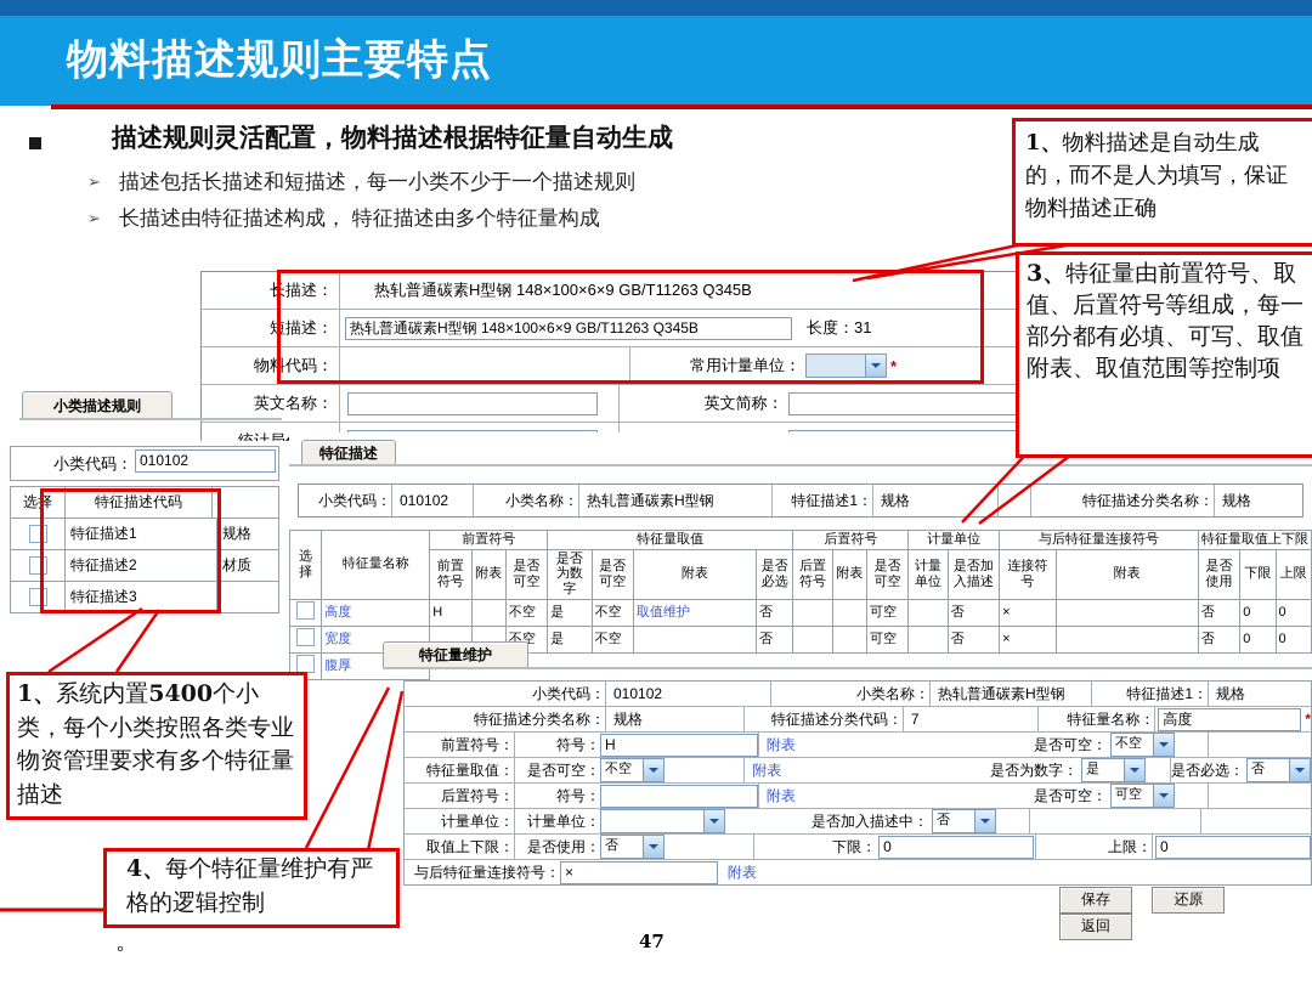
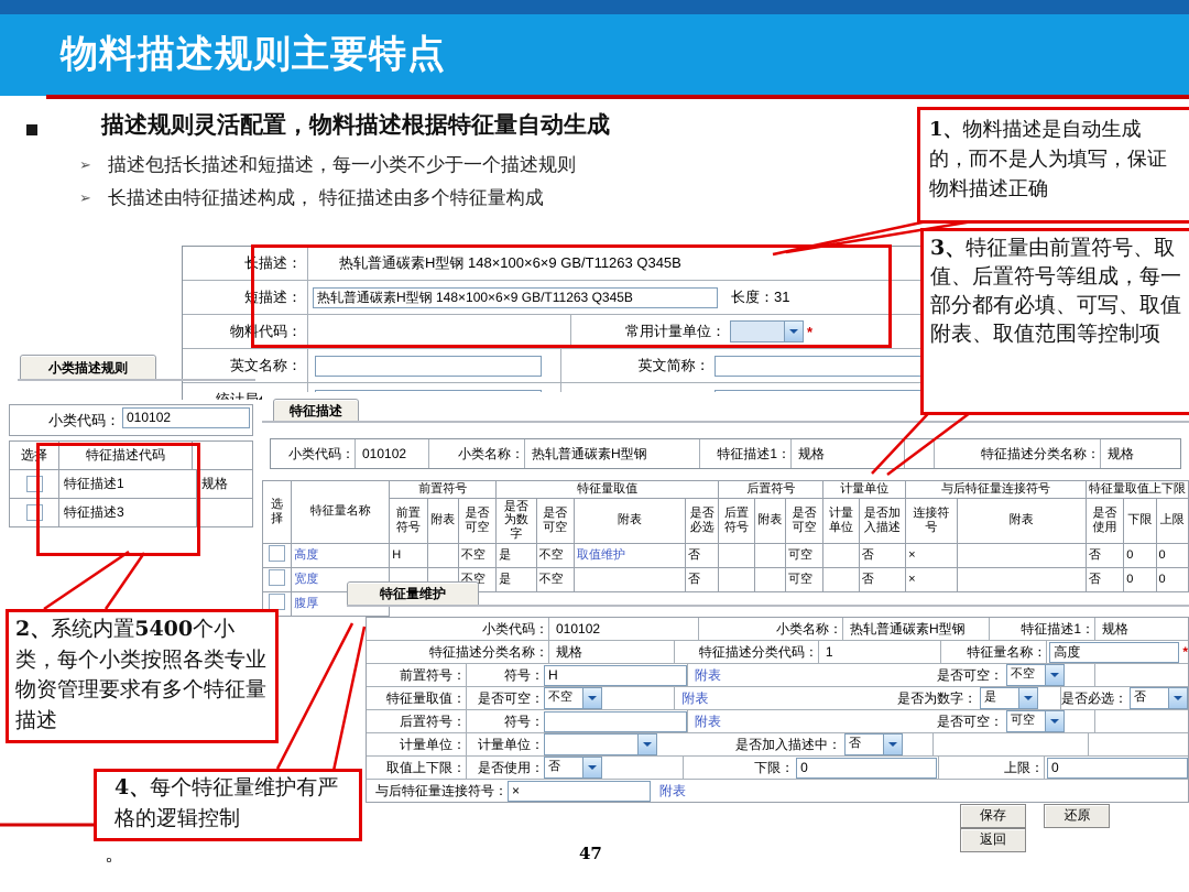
  物料描述规则主要特点
  描述规则灵活配置，物料描述根据特征量自动生成
  ➢ 描述包括长描述和短描述，每一小类不少于一个描述规则
  ➢ 长描述由特征描述构成， 特征描述由多个特征量构成
  长描述：
  热轧普通碳素H型钢 148×100×6×9 GB/T11263 Q345B
  短描述：
  热轧普通碳素H型钢 148×100×6×9 GB/T11263 Q345B
  长度：31
  物料代码：
  常用计量单位：
  *
  英文名称：
  英文简称：
  小类描述规则
  小类代码：
  010102
  选择
  特征描述代码
  特征描述1
  规格
- 特征描述2
- 材质
  特征描述3
  特征描述
  小类代码：
  010102
  小类名称：
  热轧普通碳素H型钢
  特征描述1：
  规格
  特征描述分类名称：
  规格
  选择	特征量名称	前置符号	特征量取值	后置符号	计量单位	与后特征量连接符号	特征量取值上下限
  前置符号	附表	是否可空	是否为数字	是否可空	附表	是否必选	后置符号	附表	是否可空	计量单位	是否加入描述	连接符号	附表	是否使用	下限	上限
  	高度	H		不空	是	不空	取值维护	否			可空		否	×		否	0	0
  	宽度			不空	是	不空		否			可空		否	×		否	0	0
  	腹厚
  特征量维护
  小类代码：
  010102
  小类名称：
  热轧普通碳素H型钢
  特征描述1：
  规格
  特征描述分类名称：
  规格
  特征描述分类代码：
- 7
+ 1
  特征量名称：
  高度
  *
  前置符号：
  符号：
  H
  附表
  是否可空：
  不空
  特征量取值：
  是否可空：
  不空
  附表
  是否为数字：
  是
  是否必选：
  否
  后置符号：
  符号：
  附表
  是否可空：
  可空
  计量单位：
  计量单位：
  是否加入描述中：
  否
  取值上下限：
  是否使用：
  否
  下限：
  0
  上限：
  0
  与后特征量连接符号：
  ×
  附表
  保存 还原 返回
  1、物料描述是自动生成的，而不是人为填写，保证物料描述正确
  3、特征量由前置符号、取值、后置符号等组成，每一部分都有必填、可写、取值附表、取值范围等控制项
- 1、系统内置5400个小类，每个小类按照各类专业物资管理要求有多个特征量描述
+ 2、系统内置5400个小类，每个小类按照各类专业物资管理要求有多个特征量描述
  4、每个特征量维护有严格的逻辑控制
  。
  47
